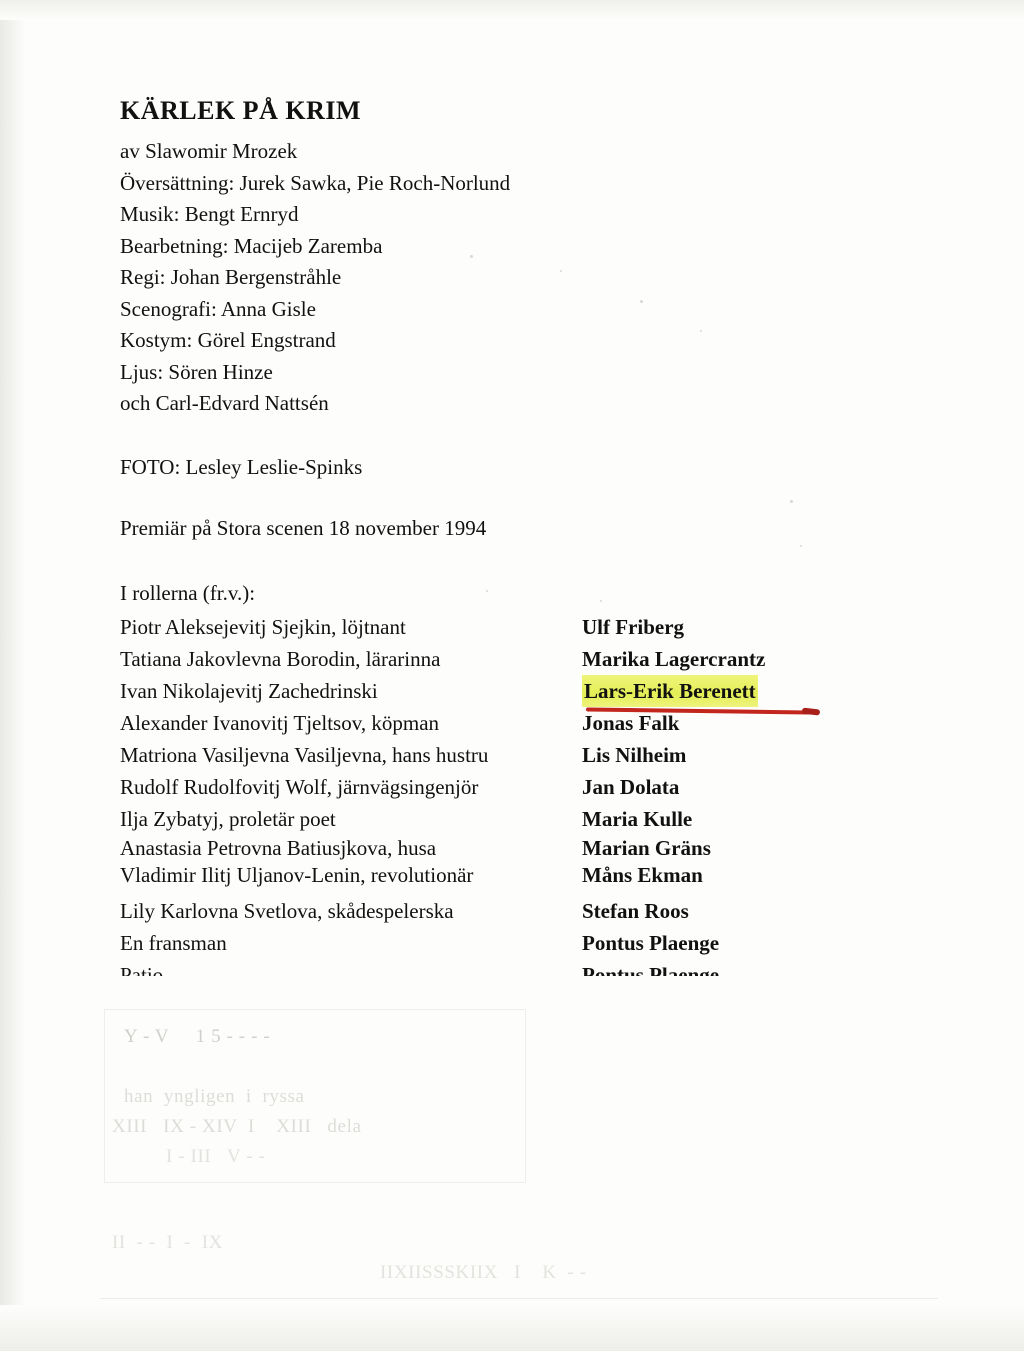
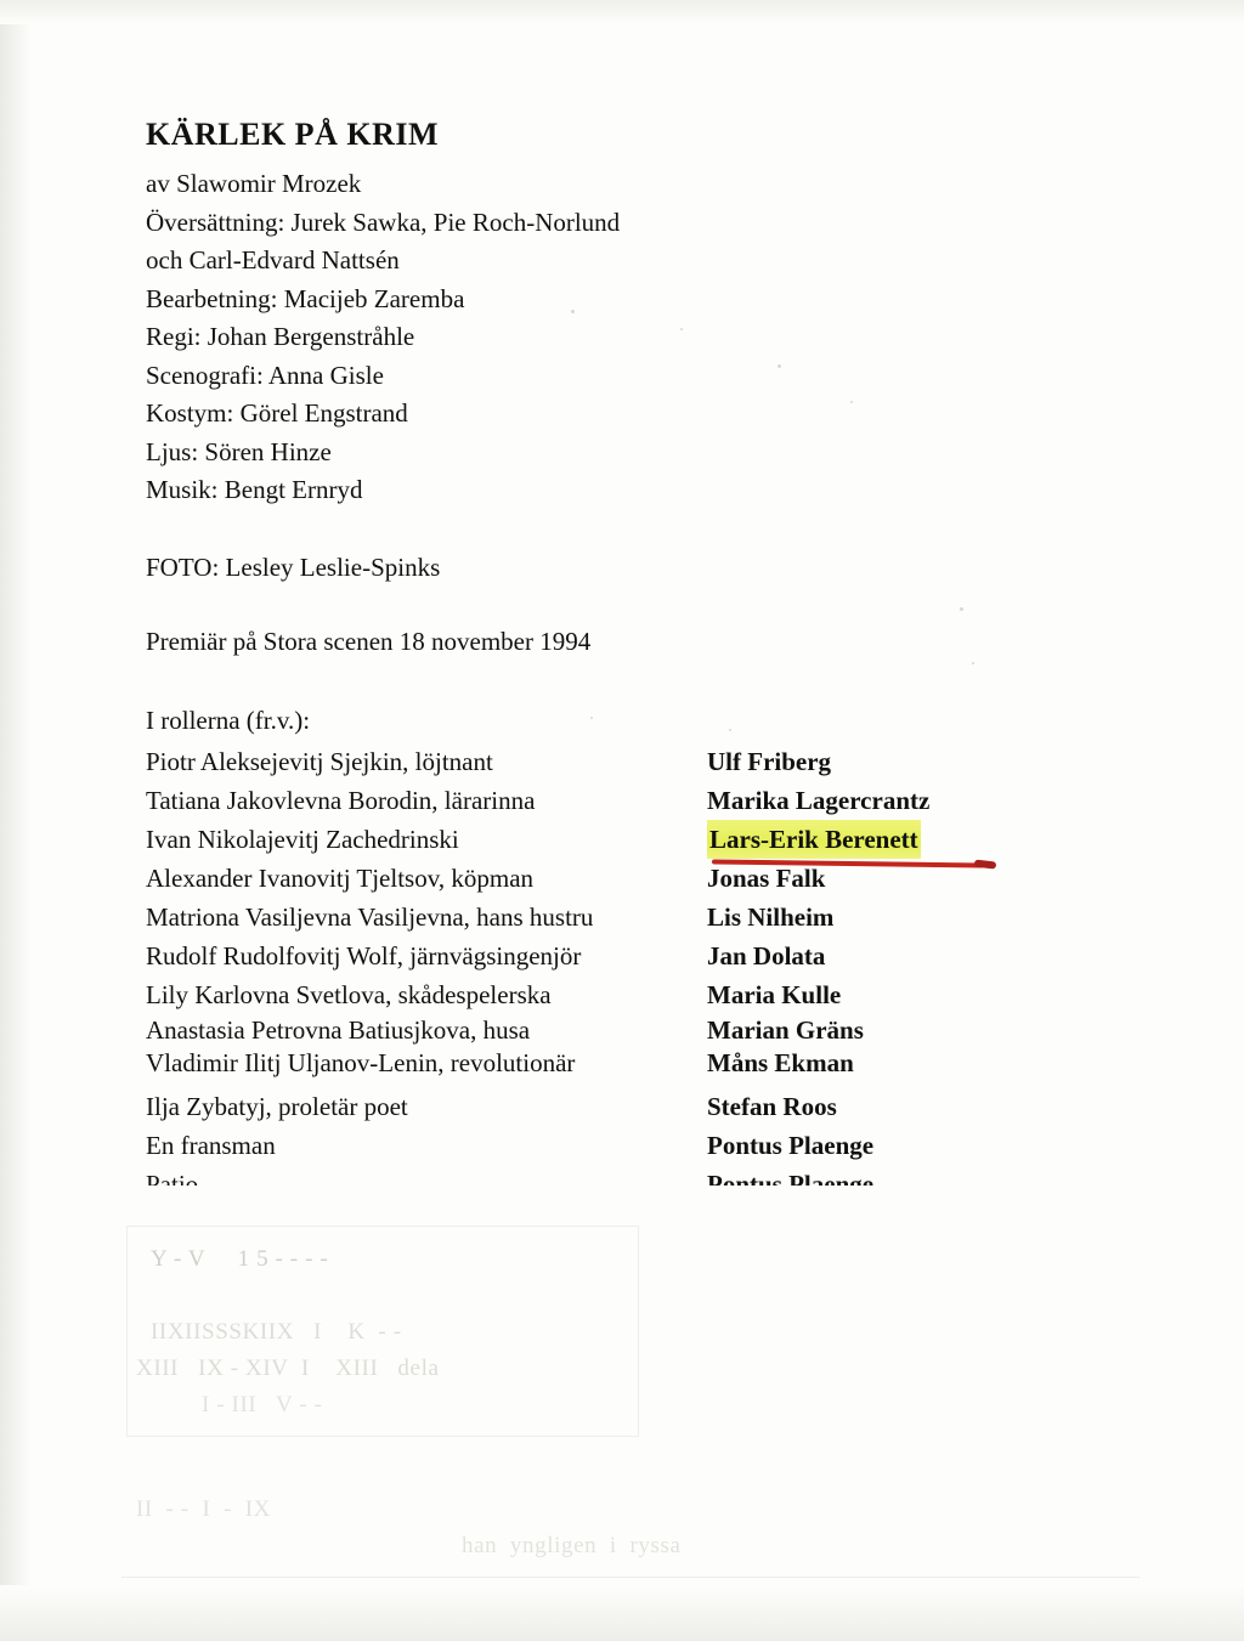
  KÄRLEK PÅ KRIM
  av Slawomir Mrozek
  Översättning: Jurek Sawka, Pie Roch-Norlund
- Musik: Bengt Ernryd
+ och Carl-Edvard Nattsén
  Bearbetning: Macijeb Zaremba
  Regi: Johan Bergenstråhle
  Scenografi: Anna Gisle
  Kostym: Görel Engstrand
  Ljus: Sören Hinze
- och Carl-Edvard Nattsén
+ Musik: Bengt Ernryd
  FOTO: Lesley Leslie-Spinks
  Premiär på Stora scenen 18 november 1994
  I rollerna (fr.v.):
  Piotr Aleksejevitj Sjejkin, löjtnant
  Ulf Friberg
  Tatiana Jakovlevna Borodin, lärarinna
  Marika Lagercrantz
  Ivan Nikolajevitj Zachedrinski
  Lars-Erik Berenett
  Alexander Ivanovitj Tjeltsov, köpman
  Jonas Falk
  Matriona Vasiljevna Vasiljevna, hans hustru
  Lis Nilheim
  Rudolf Rudolfovitj Wolf, järnvägsingenjör
  Jan Dolata
- Ilja Zybatyj, proletär poet
+ Lily Karlovna Svetlova, skådespelerska
  Maria Kulle
  Anastasia Petrovna Batiusjkova, husa
  Marian Gräns
  Vladimir Ilitj Uljanov-Lenin, revolutionär
  Måns Ekman
- Lily Karlovna Svetlova, skådespelerska
+ Ilja Zybatyj, proletär poet
  Stefan Roos
  En fransman
  Pontus Plaenge
  Patio
  Pontus Plaenge
  Y - V 1 5 - - - -
- han yngligen i ryssa
+ IIXIISSSKIIX I K - -
  XIII IX - XIV I XIII dela
  I - III V - -
  II - - I - IX
- IIXIISSSKIIX I K - -
+ han yngligen i ryssa
